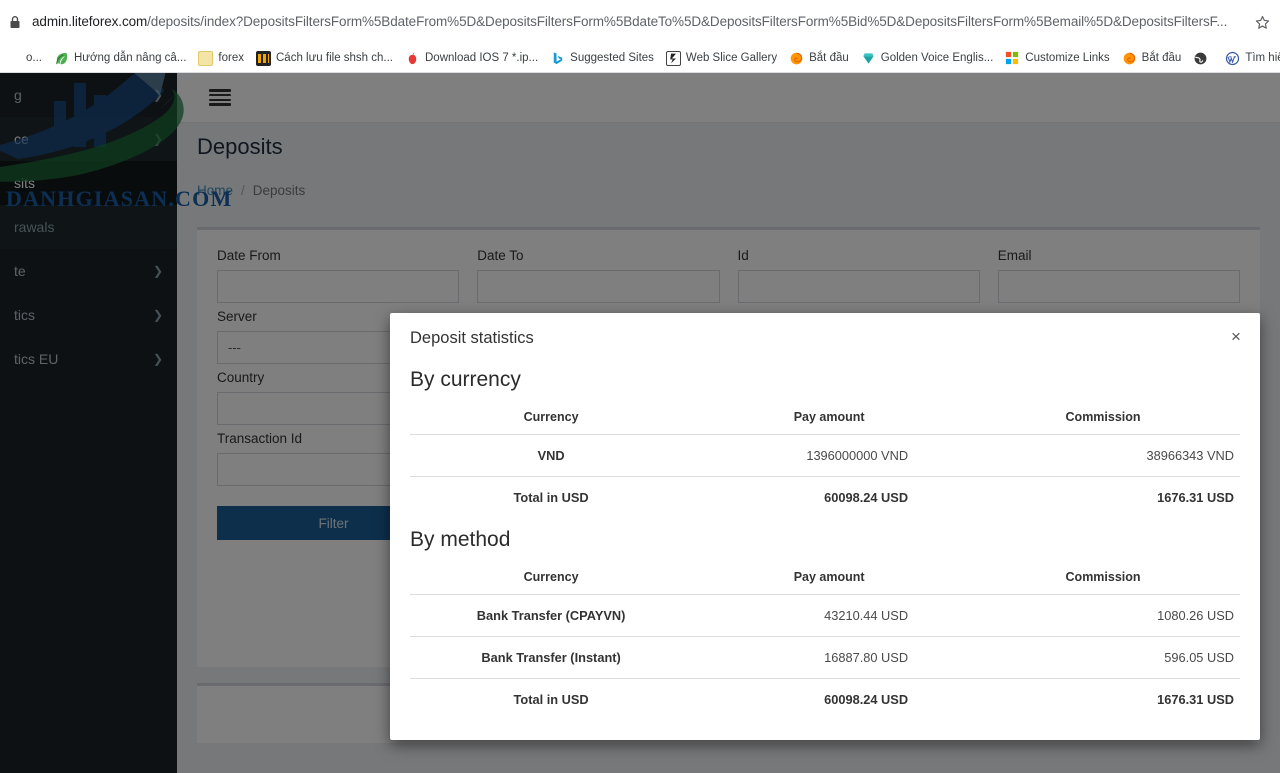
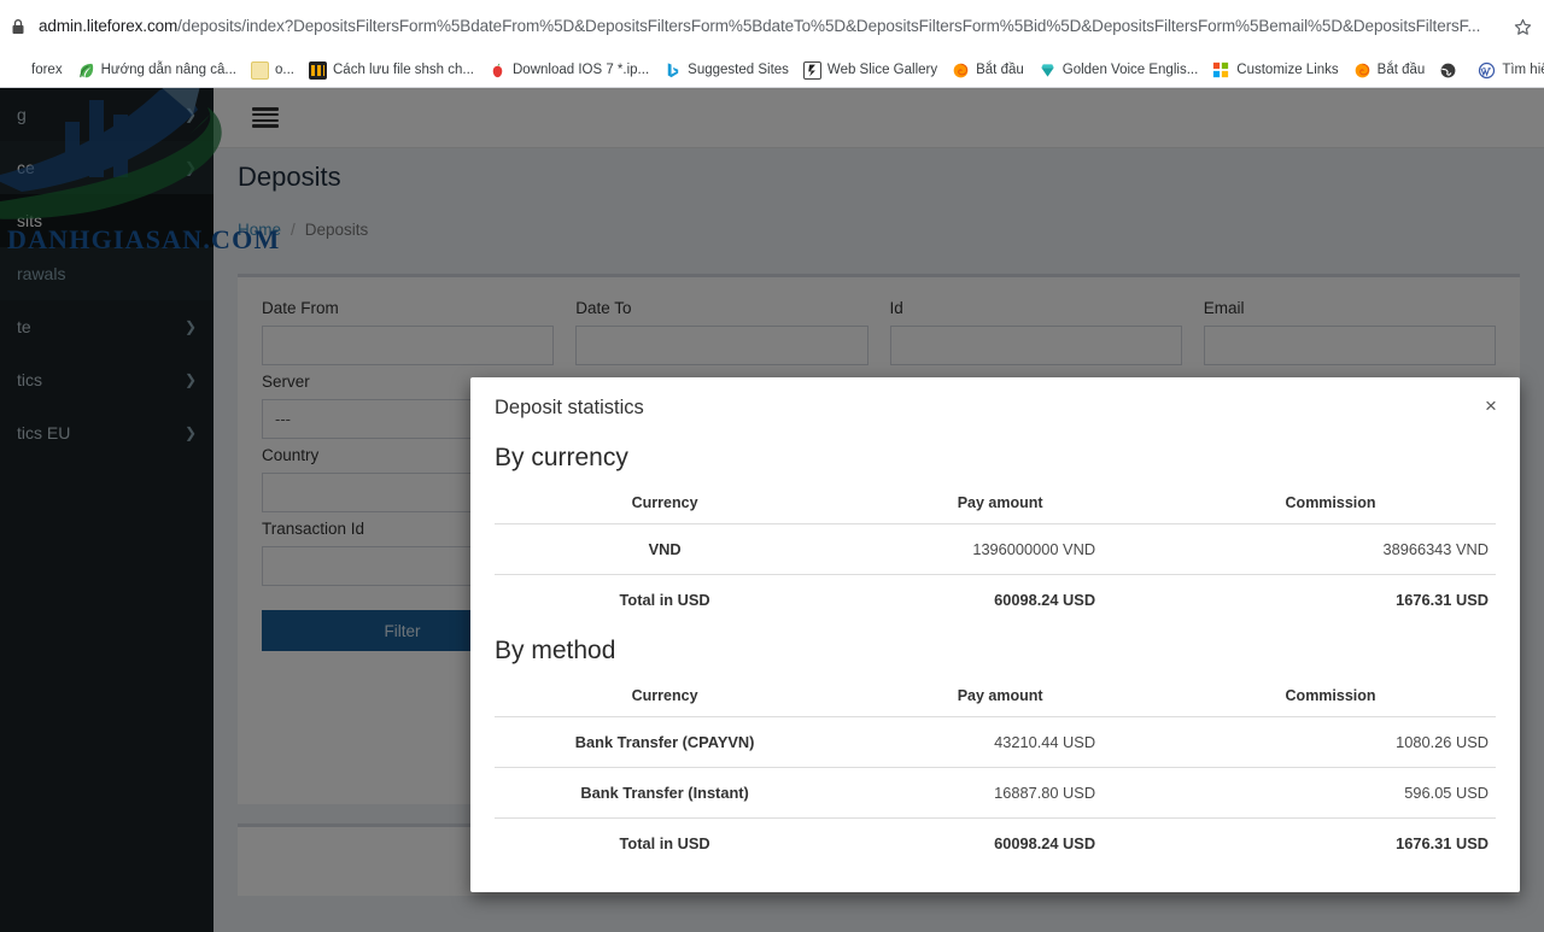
  admin.liteforex.com/deposits/index?DepositsFiltersForm%5BdateFrom%5D&DepositsFiltersForm%5BdateTo%5D&DepositsFiltersForm%5Bid%5D&DepositsFiltersForm%5Bemail%5D&DepositsFiltersF...
- o...
+ forex
  Hướng dẫn nâng câ...
- forex
+ o...
  Cách lưu file shsh ch...
  Download IOS 7 *.ip...
  Suggested Sites
  Web Slice Gallery
  Bắt đầu
  Golden Voice Englis...
  Customize Links
  Bắt đầu
  g
  ❯
  ce
  ❯
  sits
  rawals
  te
  ❯
  tics
  ❯
  tics EU
  ❯
  Deposits
  Home
  /
  Deposits
  Date From
  Date To
  Id
  Email
  Server
  ---
  Country
  Transaction Id
  Filter
  DANHGIASAN.COM
  Deposit statistics
  ×
  By currency
  Currency	Pay amount	Commission
  VND	1396000000 VND	38966343 VND
  Total in USD	60098.24 USD	1676.31 USD
  By method
  Currency	Pay amount	Commission
  Bank Transfer (CPAYVN)	43210.44 USD	1080.26 USD
  Bank Transfer (Instant)	16887.80 USD	596.05 USD
  Total in USD	60098.24 USD	1676.31 USD
